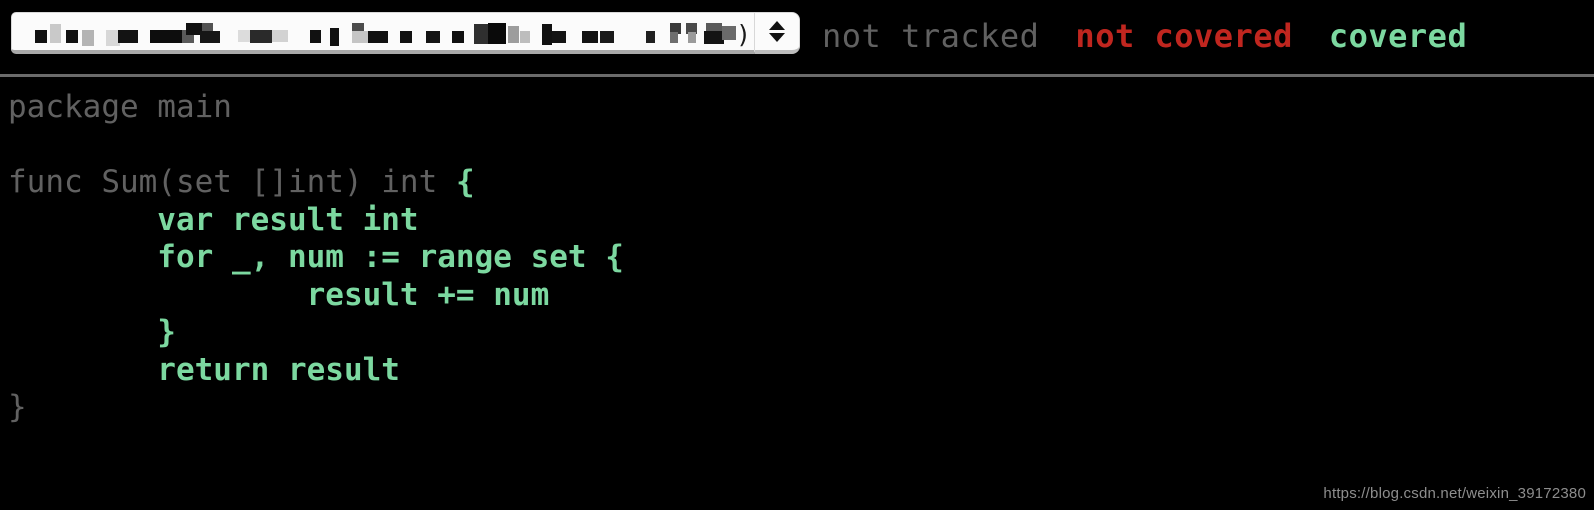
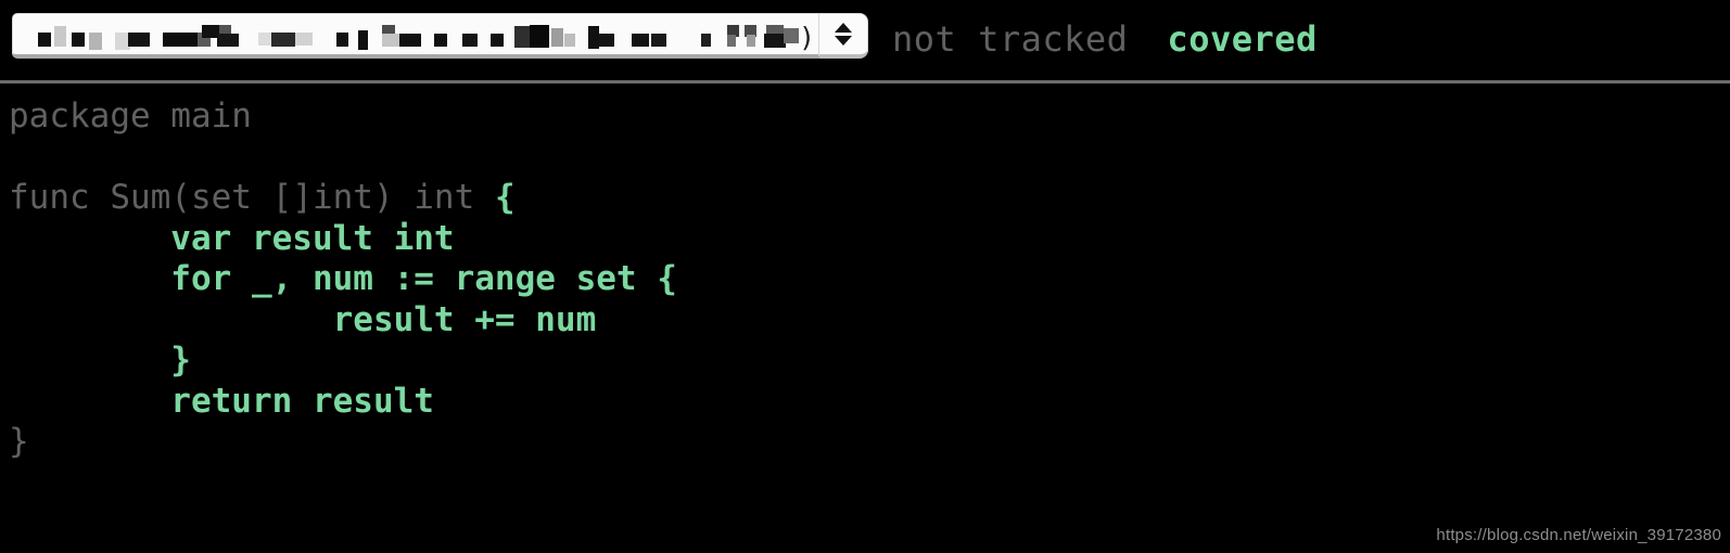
  )
  not tracked
- not covered
  covered
  package main func Sum(set []int) int { var result int for _, num := range set { result += num } return result }
  https://blog.csdn.net/weixin_39172380
